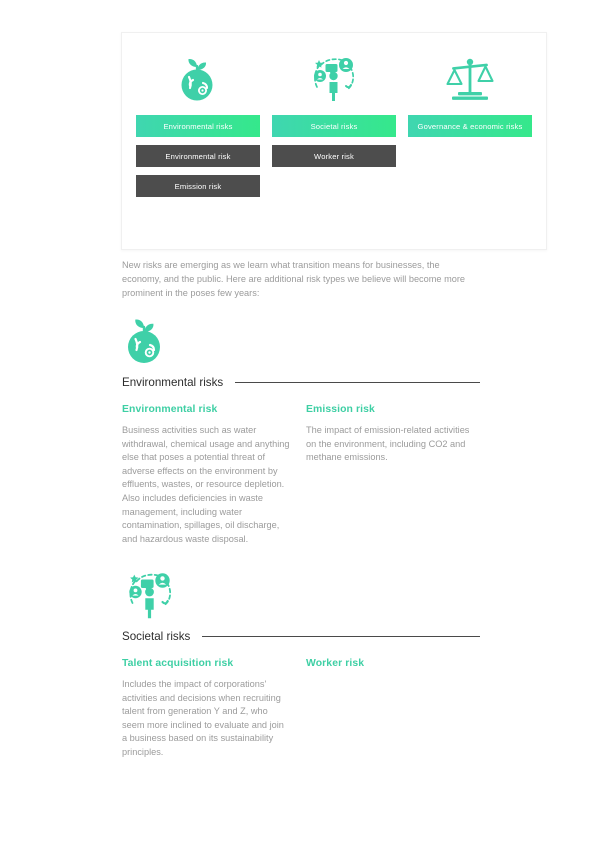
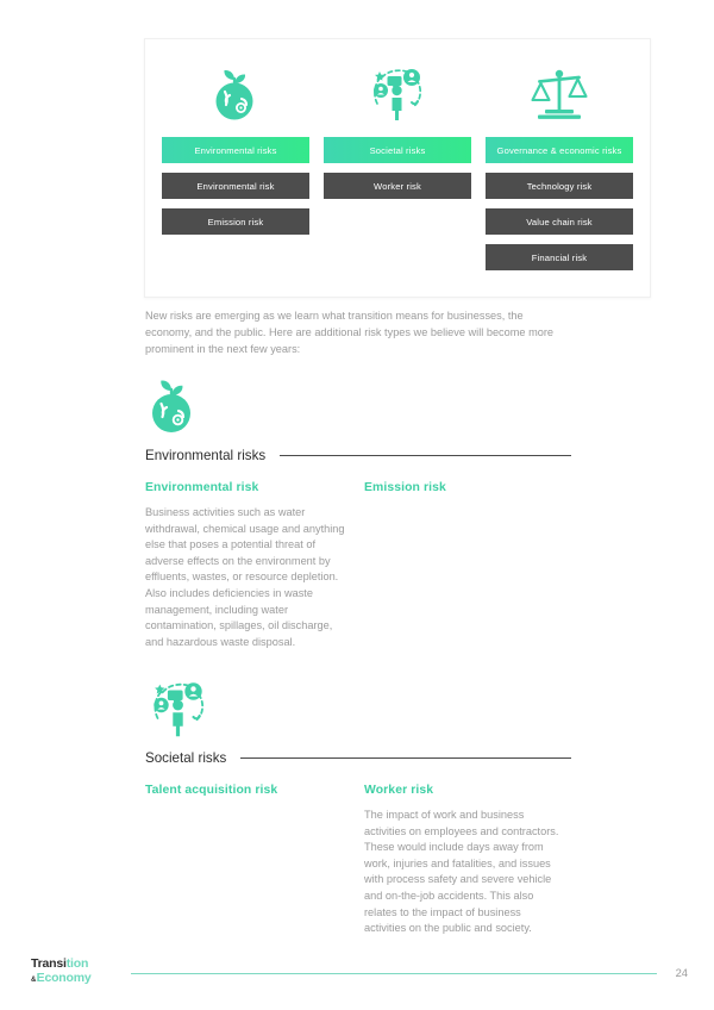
  Environmental risks
  Environmental risk
  Emission risk
  Societal risks
  Worker risk
  Governance & economic risks
+ Technology risk
+ Value chain risk
+ Financial risk
- New risks are emerging as we learn what transition means for businesses, the economy, and the public. Here are additional risk types we believe will become more prominent in the poses few years:
+ New risks are emerging as we learn what transition means for businesses, the economy, and the public. Here are additional risk types we believe will become more prominent in the next few years:
  Environmental risks
  Environmental risk
  Business activities such as water withdrawal, chemical usage and anything else that poses a potential threat of adverse effects on the environment by effluents, wastes, or resource depletion. Also includes deficiencies in waste management, including water contamination, spillages, oil discharge, and hazardous waste disposal.
  Emission risk
- The impact of emission-related activities on the environment, including CO2 and methane emissions.
  Societal risks
  Talent acquisition risk
- Includes the impact of corporations' activities and decisions when recruiting talent from generation Y and Z, who seem more inclined to evaluate and join a business based on its sustainability principles.
  Worker risk
+ The impact of work and business activities on employees and contractors. These would include days away from work, injuries and fatalities, and issues with process safety and severe vehicle and on-the-job accidents. This also relates to the impact of business activities on the public and society.
+ Transition
+ Economy
+ 24
